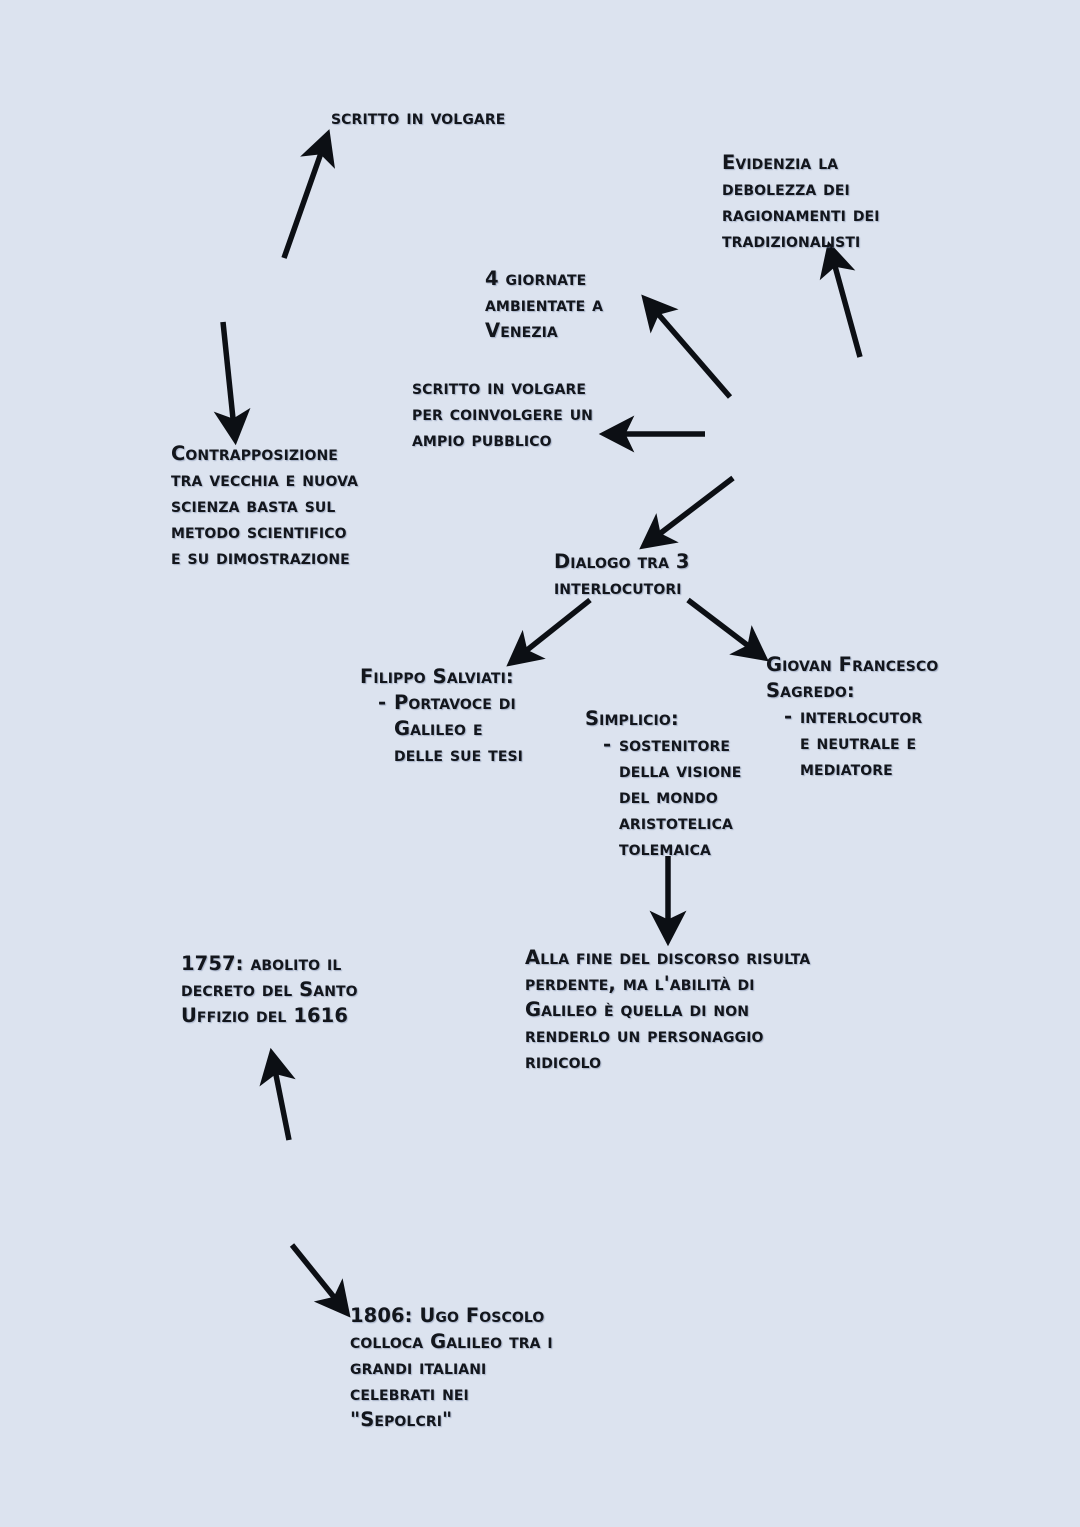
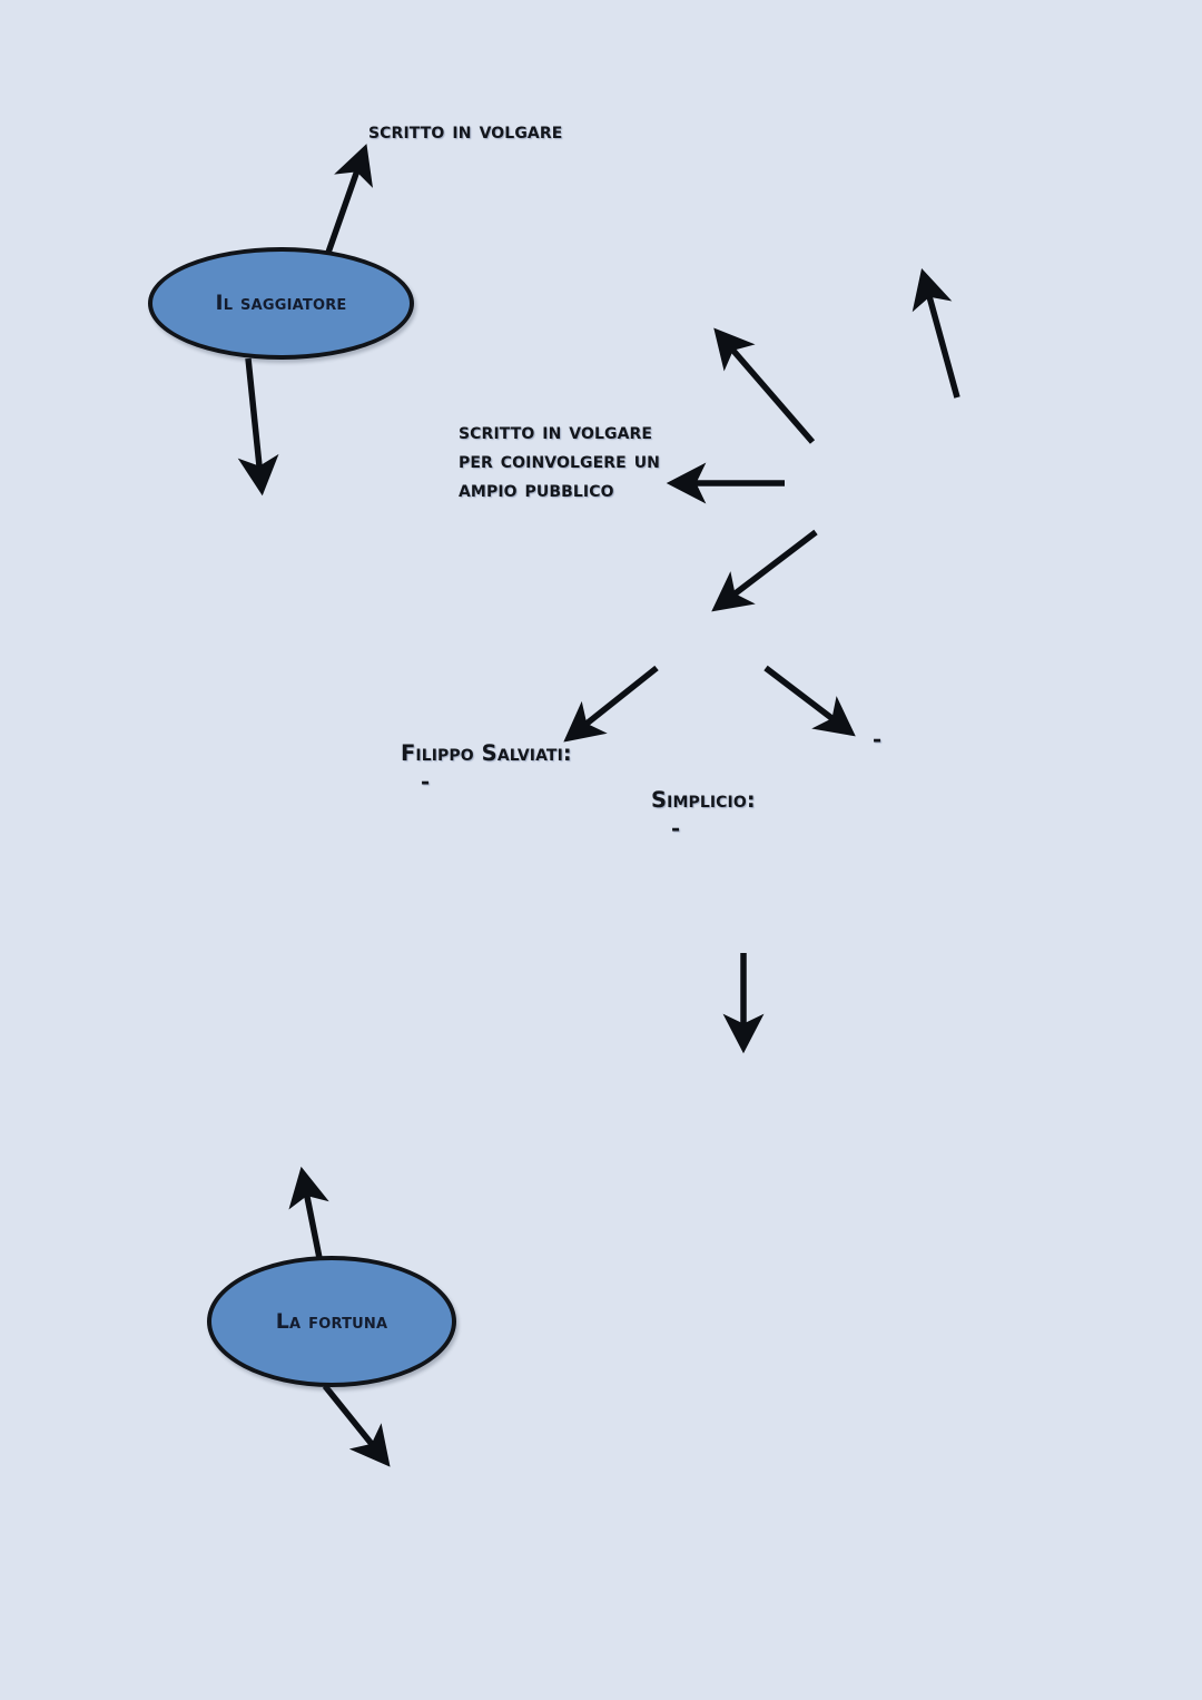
+ Il saggiatore
+ La fortuna
  scritto in volgare
- Evidenzia la
- debolezza dei
- ragionamenti dei
- tradizionalisti
- 4 giornate
- ambientate a
- Venezia
  scritto in volgare
  per coinvolgere un
  ampio pubblico
- Contrapposizione
- tra vecchia e nuova
- scienza basta sul
- metodo scientifico
- e su dimostrazione
- Dialogo tra 3
- interlocutori
- Alla fine del discorso risulta
- perdente, ma l'abilità di
- Galileo è quella di non
- renderlo un personaggio
- ridicolo
- 1757: abolito il
- decreto del Santo
- Uffizio del 1616
- 1806: Ugo Foscolo
- colloca Galileo tra i
- grandi italiani
- celebrati nei
- "Sepolcri"
  Filippo Salviati:
  -
- Portavoce di
- Galileo e
- delle sue tesi
  Simplicio:
  -
- sostenitore
- della visione
- del mondo
- aristotelica
- tolemaica
- Giovan Francesco
- Sagredo:
  -
- interlocutor
- e neutrale e
- mediatore
